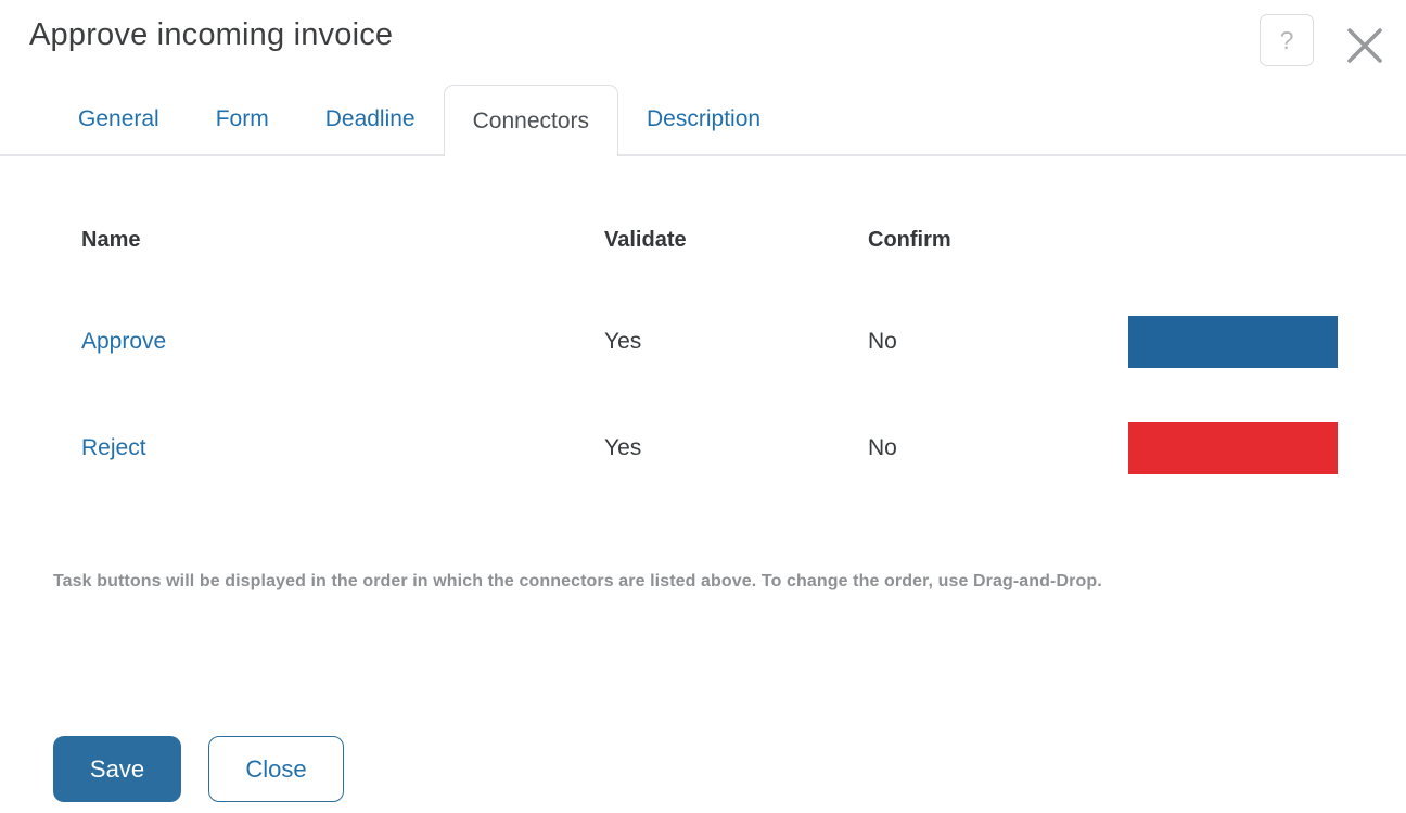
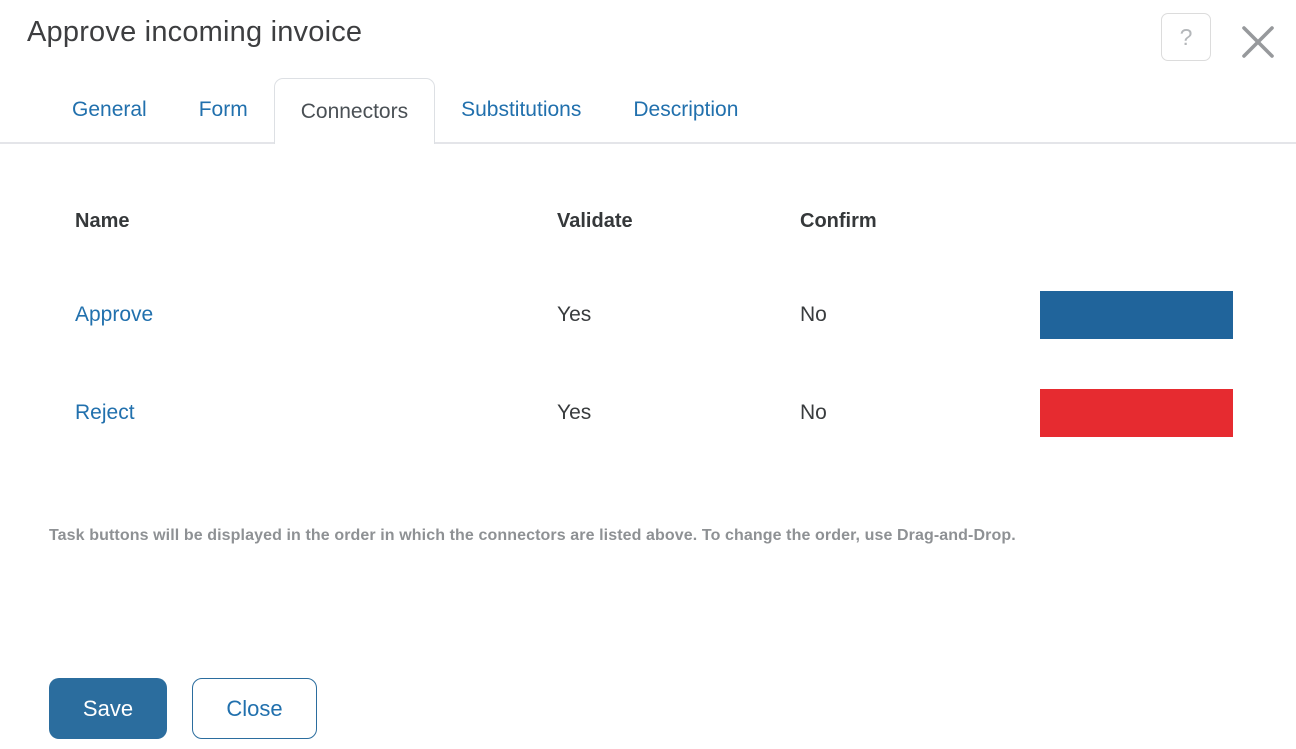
  Approve incoming invoice
  ?
  General
  Form
- Deadline
  Connectors
+ Substitutions
  Description
  Name
  Validate
  Confirm
  Approve
  Yes
  No
  Reject
  Yes
  No
  Task buttons will be displayed in the order in which the connectors are listed above. To change the order, use Drag-and-Drop.
  Save
  Close
